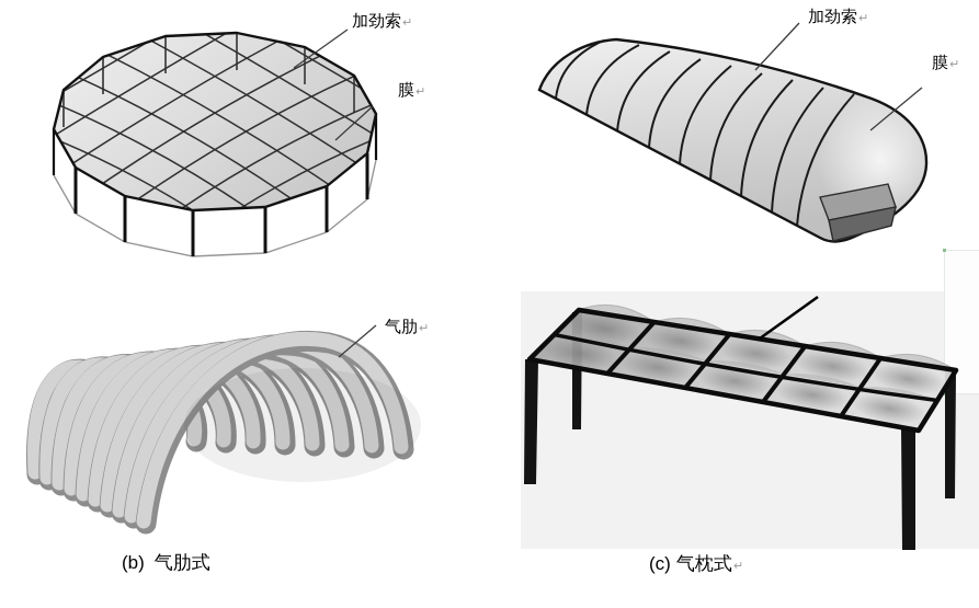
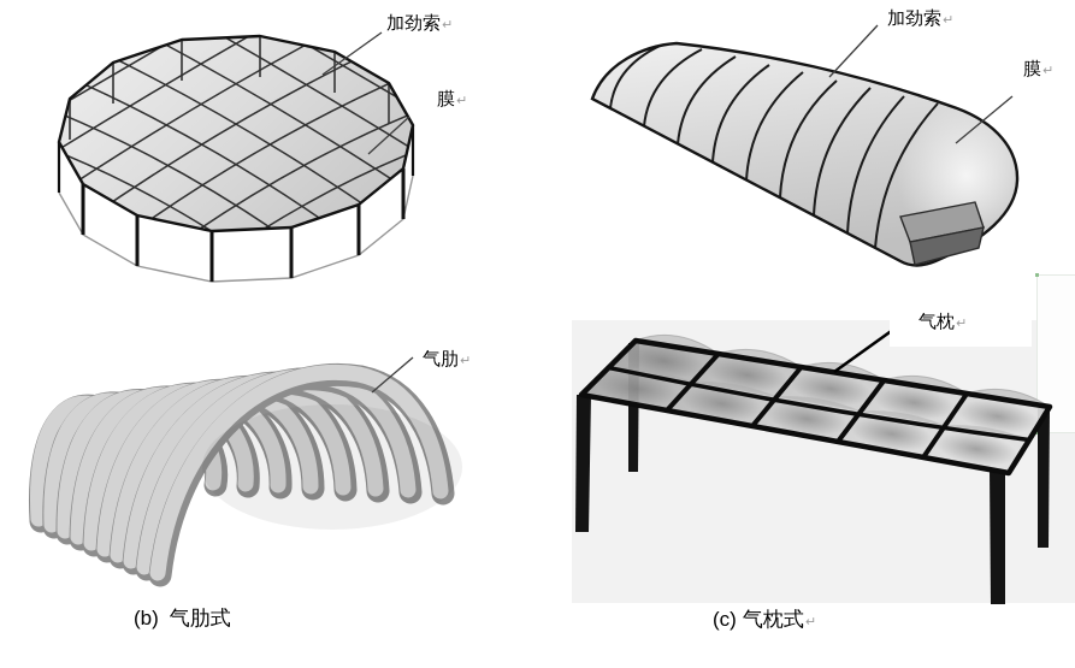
  加劲索↵
  膜↵
  加劲索↵
  膜↵
  气肋↵
+ 气枕↵
  (b) 气肋式
  (c) 气枕式↵
